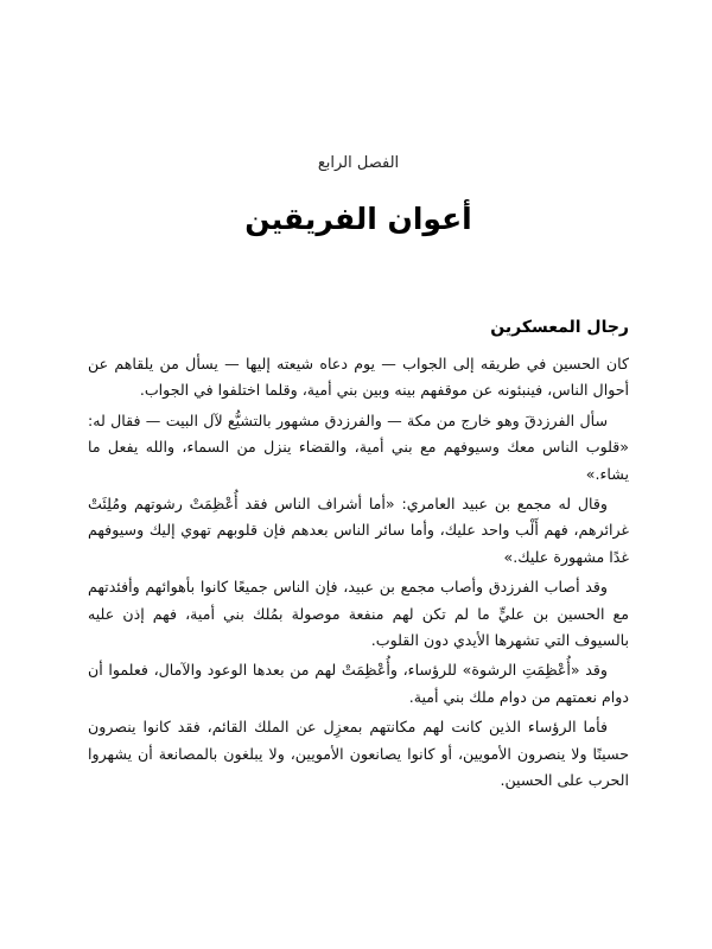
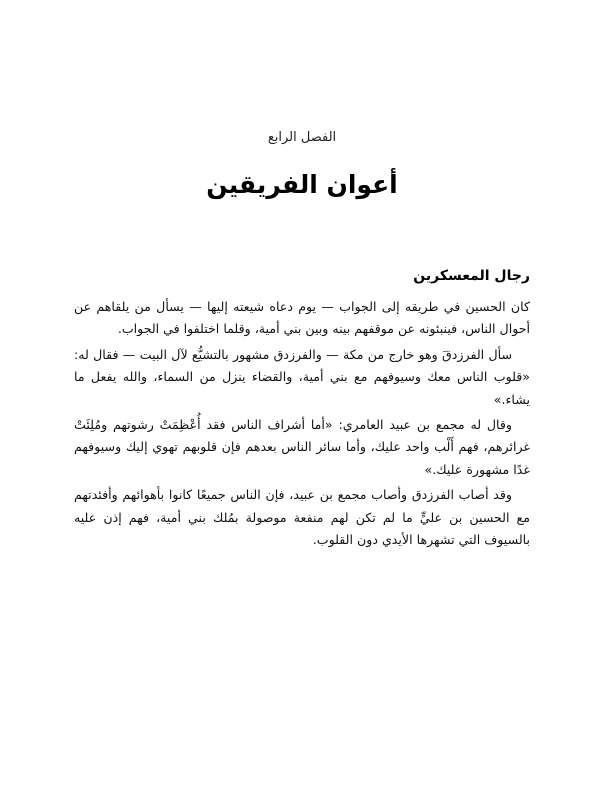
  الفصل الرابع
  أعوان الفريقين
  رجال المعسكرين
  كان الحسين في طريقه إلى الجواب — يوم دعاه شيعته إليها — يسأل من يلقاهم عن أحوال الناس، فينبئونه عن موقفهم بينه وبين بني أمية، وقلما اختلفوا في الجواب.
  سأل الفرزدقَ وهو خارج من مكة — والفرزدق مشهور بالتشيُّع لآل البيت — فقال له: «قلوب الناس معك وسيوفهم مع بني أمية، والقضاء ينزل من السماء، والله يفعل ما يشاء.»
  وقال له مجمع بن عبيد العامري: «أما أشراف الناس فقد أُعْظِمَتْ رشوتهم ومُلِئَتْ غرائرهم، فهم أَلْب واحد عليك، وأما سائر الناس بعدهم فإن قلوبهم تهوي إليك وسيوفهم غدًا مشهورة عليك.»
  وقد أصاب الفرزدق وأصاب مجمع بن عبيد، فإن الناس جميعًا كانوا بأهوائهم وأفئدتهم مع الحسين بن عليٍّ ما لم تكن لهم منفعة موصولة بمُلك بني أمية، فهم إذن عليه بالسيوف التي تشهرها الأيدي دون القلوب.
- وقد «أُعْظِمَتِ الرشوة» للرؤساء، وأُعْظِمَتْ لهم من بعدها الوعود والآمال، فعلموا أن دوام نعمتهم من دوام ملك بني أمية.
- فأما الرؤساء الذين كانت لهم مكانتهم بمعزِل عن الملك القائم، فقد كانوا ينصرون حسينًا ولا ينصرون الأمويين، أو كانوا يصانعون الأمويين، ولا يبلغون بالمصانعة أن يشهروا الحرب على الحسين.
